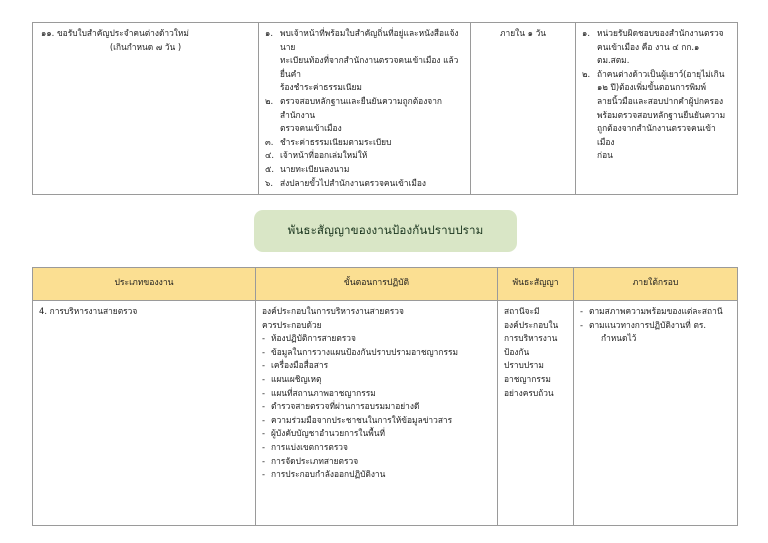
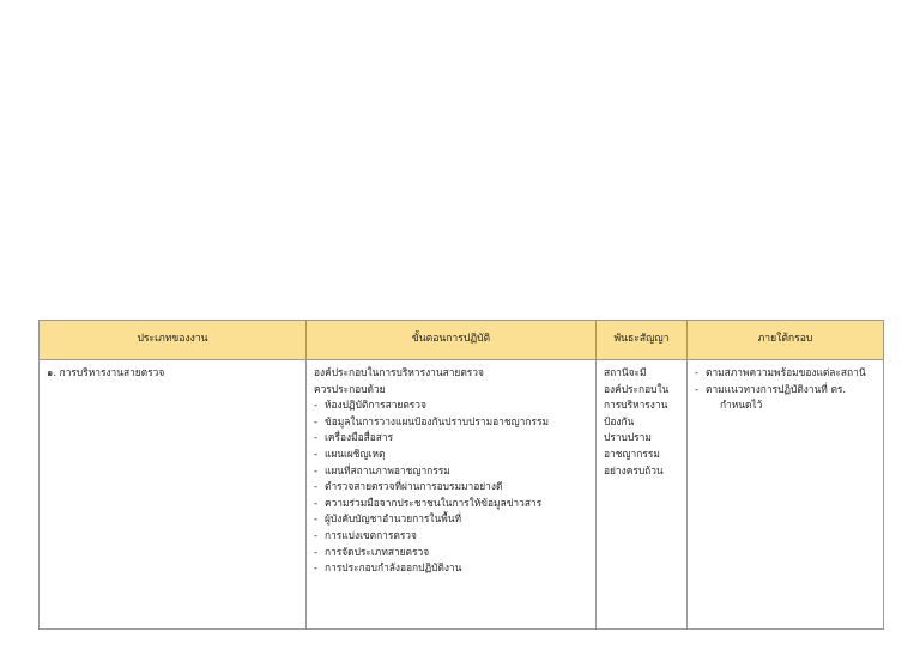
- ๑๑. ขอรับใบสำคัญประจำคนต่างด้าวใหม่ (เกินกำหนด ๗ วัน )	๑. พบเจ้าหน้าที่พร้อมใบสำคัญถิ่นที่อยู่และหนังสือแจ้งนาย ทะเบียนท้องที่จากสำนักงานตรวจคนเข้าเมือง แล้วยื่นคำ ร้องชำระค่าธรรมเนียม ๒. ตรวจสอบหลักฐานและยืนยันความถูกต้องจากสำนักงาน ตรวจคนเข้าเมือง ๓. ชำระค่าธรรมเนียมตามระเบียบ ๔. เจ้าหน้าที่ออกเล่มใหม่ให้ ๕. นายทะเบียนลงนาม ๖. ส่งปลายขั้วไปสำนักงานตรวจคนเข้าเมือง	ภายใน ๑ วัน	๑. หน่วยรับผิดชอบของสำนักงานตรวจ คนเข้าเมือง คือ งาน ๔ กก.๑ ตม.สตม. ๒. ถ้าคนต่างด้าวเป็นผู้เยาว์(อายุไม่เกิน ๑๒ ปี)ต้องเพิ่มขั้นตอนการพิมพ์ ลายนิ้วมือและสอบปากคำผู้ปกครอง พร้อมตรวจสอบหลักฐานยืนยันความ ถูกต้องจากสำนักงานตรวจคนเข้าเมือง ก่อน
- พันธะสัญญาของงานป้องกันปราบปราม
  ประเภทของงาน	ขั้นตอนการปฏิบัติ	พันธะสัญญา	ภายใต้กรอบ
- 4. การบริหารงานสายตรวจ	องค์ประกอบในการบริหารงานสายตรวจ ควรประกอบด้วย - ห้องปฏิบัติการสายตรวจ - ข้อมูลในการวางแผนป้องกันปราบปรามอาชญากรรม - เครื่องมือสื่อสาร - แผนเผชิญเหตุ - แผนที่สถานภาพอาชญากรรม - ตำรวจสายตรวจที่ผ่านการอบรมมาอย่างดี - ความร่วมมือจากประชาชนในการให้ข้อมูลข่าวสาร - ผู้บังคับบัญชาอำนวยการในพื้นที่ - การแบ่งเขตการตรวจ - การจัดประเภทสายตรวจ - การประกอบกำลังออกปฏิบัติงาน	สถานีจะมี องค์ประกอบใน การบริหารงาน ป้องกัน ปราบปราม อาชญากรรม อย่างครบถ้วน	- ตามสภาพความพร้อมของแต่ละสถานี - ตามแนวทางการปฏิบัติงานที่ ตร. กำหนดไว้
+ ๑. การบริหารงานสายตรวจ	องค์ประกอบในการบริหารงานสายตรวจ ควรประกอบด้วย - ห้องปฏิบัติการสายตรวจ - ข้อมูลในการวางแผนป้องกันปราบปรามอาชญากรรม - เครื่องมือสื่อสาร - แผนเผชิญเหตุ - แผนที่สถานภาพอาชญากรรม - ตำรวจสายตรวจที่ผ่านการอบรมมาอย่างดี - ความร่วมมือจากประชาชนในการให้ข้อมูลข่าวสาร - ผู้บังคับบัญชาอำนวยการในพื้นที่ - การแบ่งเขตการตรวจ - การจัดประเภทสายตรวจ - การประกอบกำลังออกปฏิบัติงาน	สถานีจะมี องค์ประกอบใน การบริหารงาน ป้องกัน ปราบปราม อาชญากรรม อย่างครบถ้วน	- ตามสภาพความพร้อมของแต่ละสถานี - ตามแนวทางการปฏิบัติงานที่ ตร. กำหนดไว้
